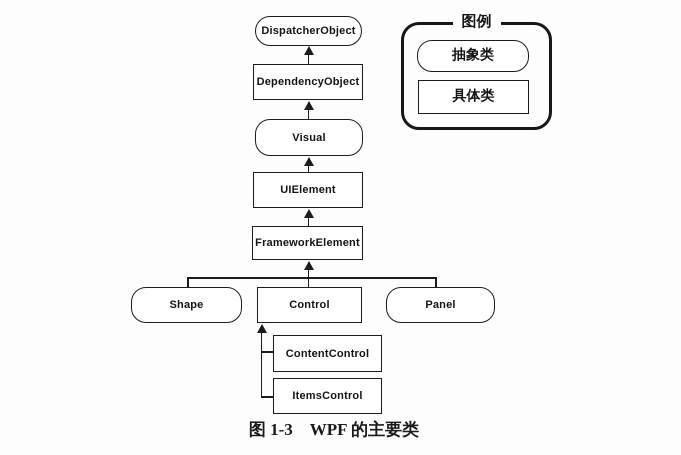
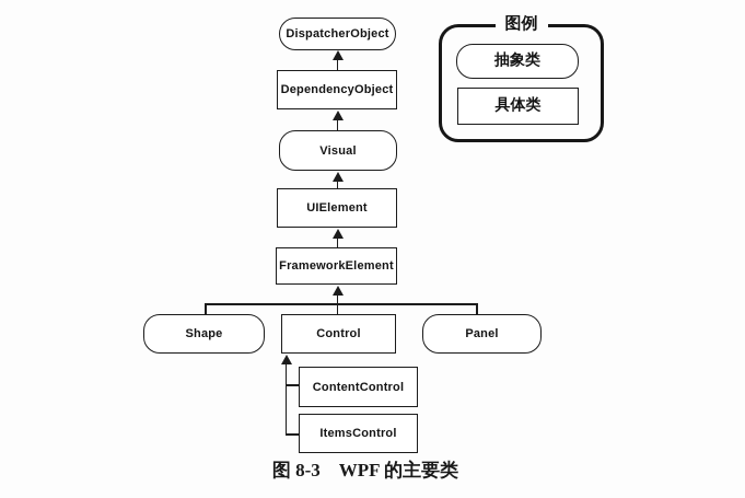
  DispatcherObject
  DependencyObject
  Visual
  UIElement
  FrameworkElement
  Shape
  Control
  Panel
  ContentControl
  ItemsControl
  图例
  抽象类
  具体类
- 图 1-3 WPF 的主要类
+ 图 8-3 WPF 的主要类
